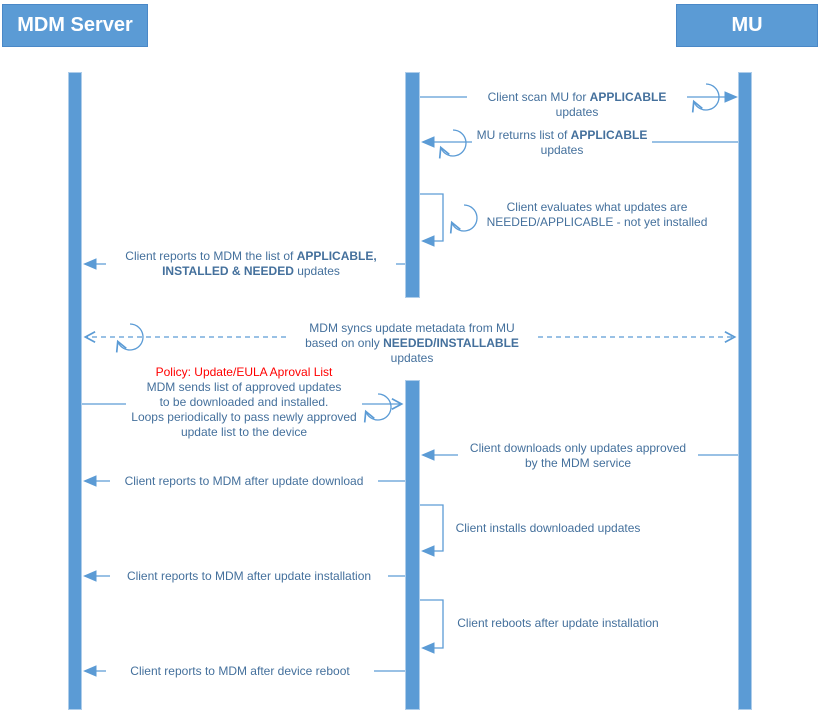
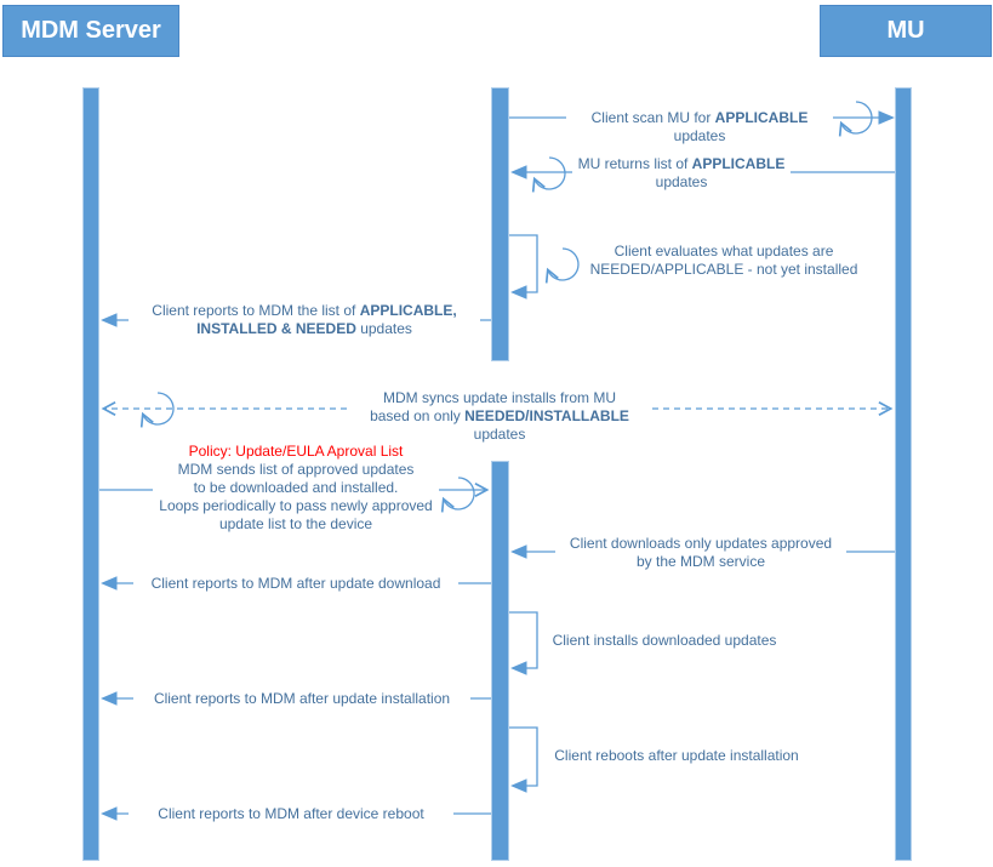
  MDM Server
  MU
  Client scan MU for APPLICABLE updates
  MU returns list of APPLICABLE
  updates
  Client evaluates what updates are
  NEEDED/APPLICABLE - not yet installed
  Client reports to MDM the list of APPLICABLE,
  INSTALLED & NEEDED updates
- MDM syncs update metadata from MU
+ MDM syncs update installs from MU
  based on only NEEDED/INSTALLABLE updates
  Policy: Update/EULA Aproval List
  MDM sends list of approved updates
  to be downloaded and installed.
  Loops periodically to pass newly approved
  update list to the device
  Client downloads only updates approved
  by the MDM service
  Client reports to MDM after update download
  Client installs downloaded updates
  Client reports to MDM after update installation
  Client reboots after update installation
  Client reports to MDM after device reboot
